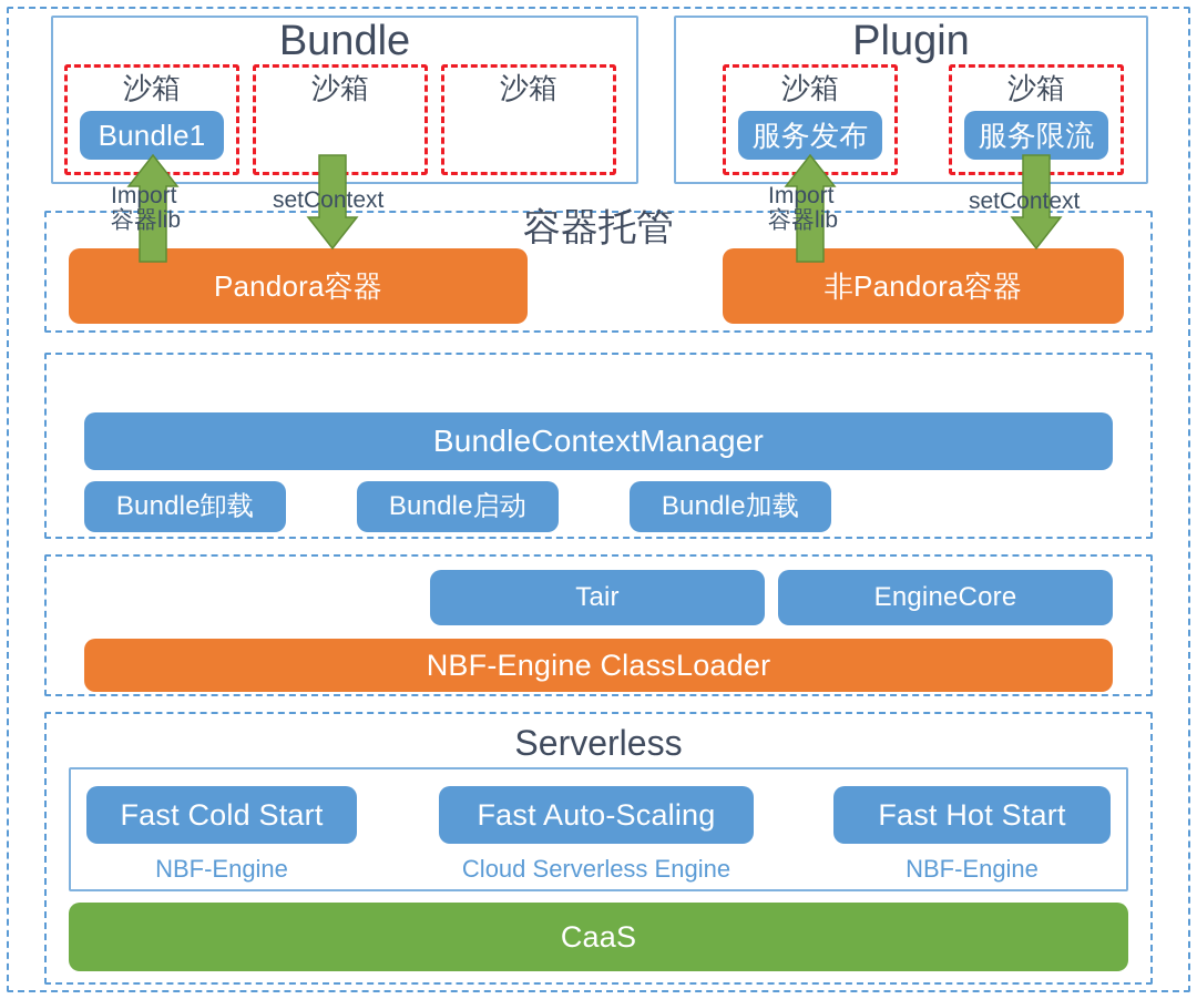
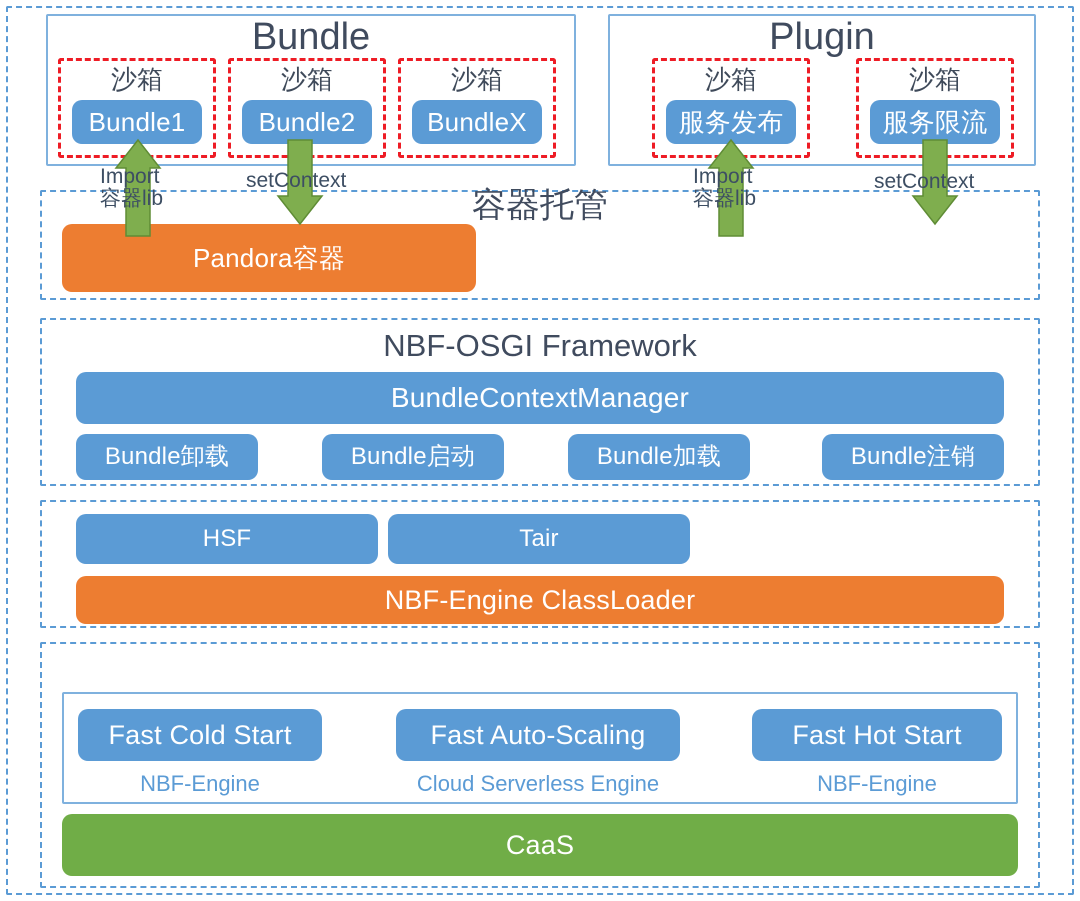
  Bundle
  沙箱
  Bundle1
  沙箱
+ Bundle2
  沙箱
+ BundleX
  Plugin
  沙箱
  服务发布
  沙箱
  服务限流
  容器托管
  Pandora容器
- 非Pandora容器
  Import
  容器lib
  setContext
  Import
  容器lib
  setContext
+ NBF-OSGI Framework
  BundleContextManager
  Bundle卸载
  Bundle启动
  Bundle加载
+ Bundle注销
+ HSF
  Tair
- EngineCore
  NBF-Engine ClassLoader
- Serverless
  Fast Cold Start
  NBF-Engine
  Fast Auto-Scaling
  Cloud Serverless Engine
  Fast Hot Start
  NBF-Engine
  CaaS
